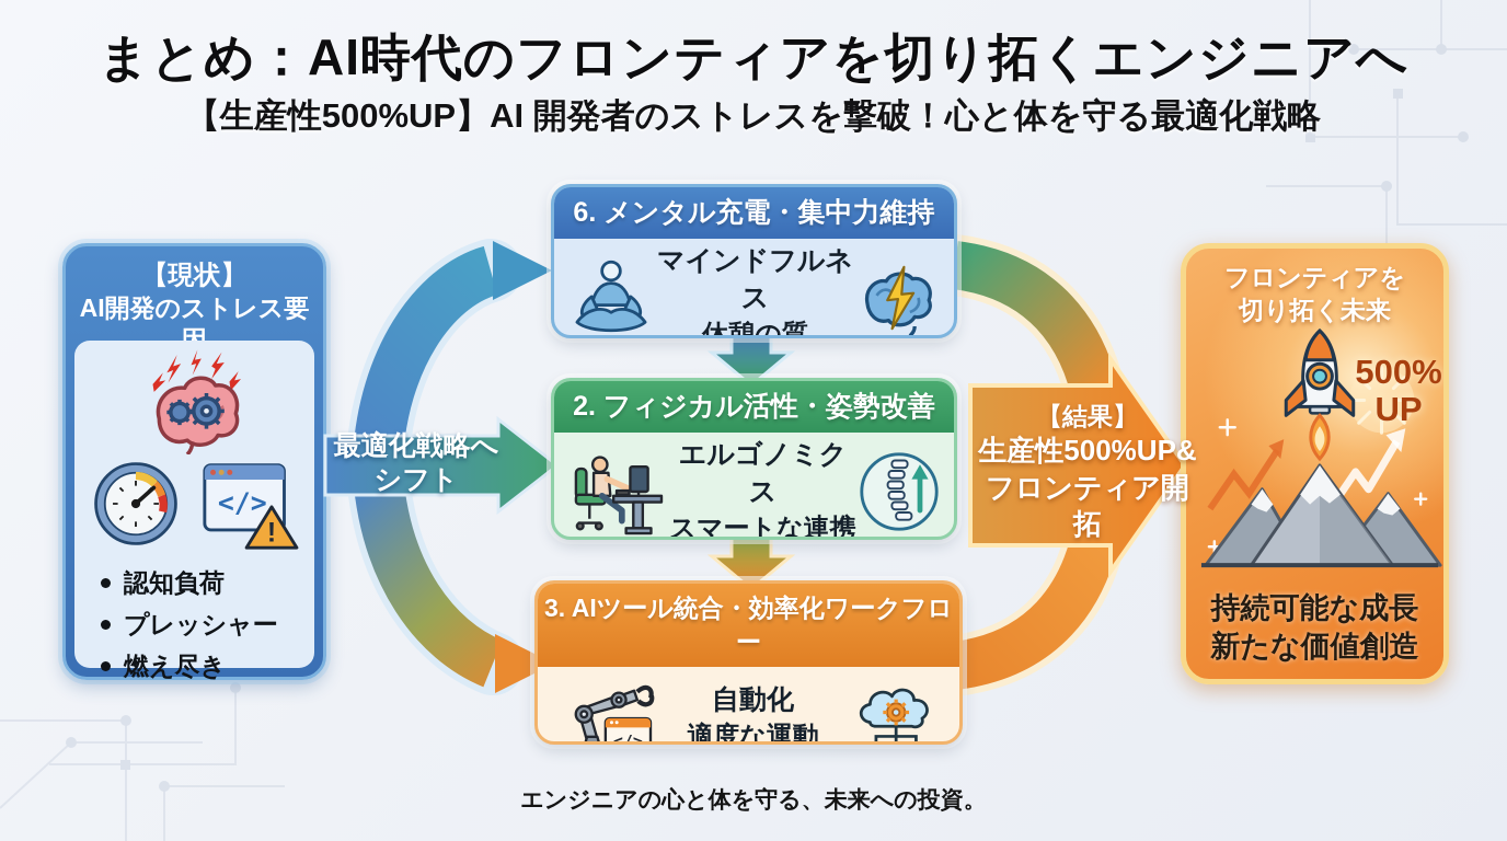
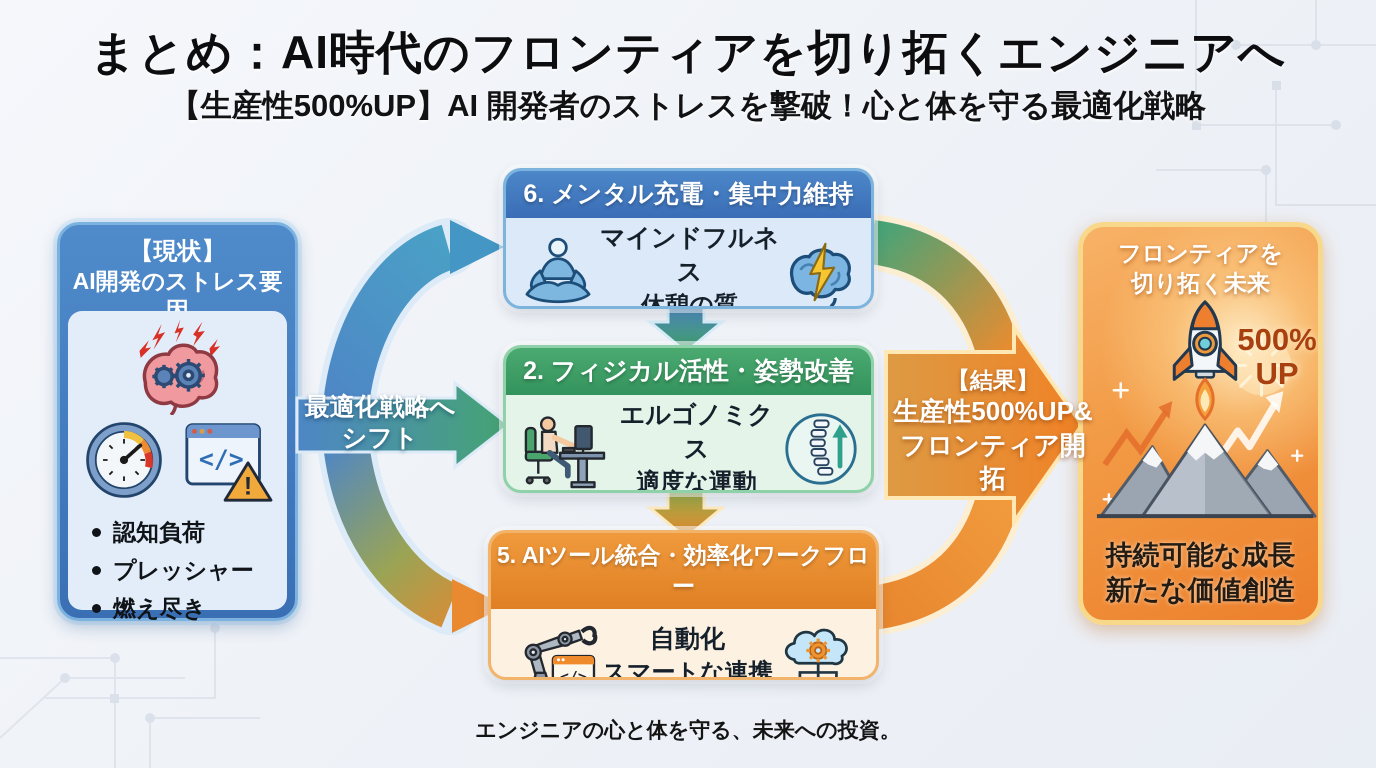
  まとめ：AI時代のフロンティアを切り拓くエンジニアへ
  【生産性500%UP】AI 開発者のストレスを撃破！心と体を守る最適化戦略
  最適化戦略へ
  シフト
  【結果】
  生産性500%UP&
  フロンティア開拓
  【現状】
  AI開発のストレス要因
  </>
  !
  認知負荷
  プレッシャー
  燃え尽き
  6. メンタル充電・集中力維持
  マインドフルネス
  休憩の質
  2. フィジカル活性・姿勢改善
  エルゴノミクス
- スマートな連携
+ 適度な運動
- 3. AIツール統合・効率化ワークフロー
+ 5. AIツール統合・効率化ワークフロー
  自動化
- 適度な運動
+ スマートな連携
  フロンティアを
  切り拓く未来
  500%
  UP
  持続可能な成長
  新たな価値創造
  エンジニアの心と体を守る、未来への投資。
